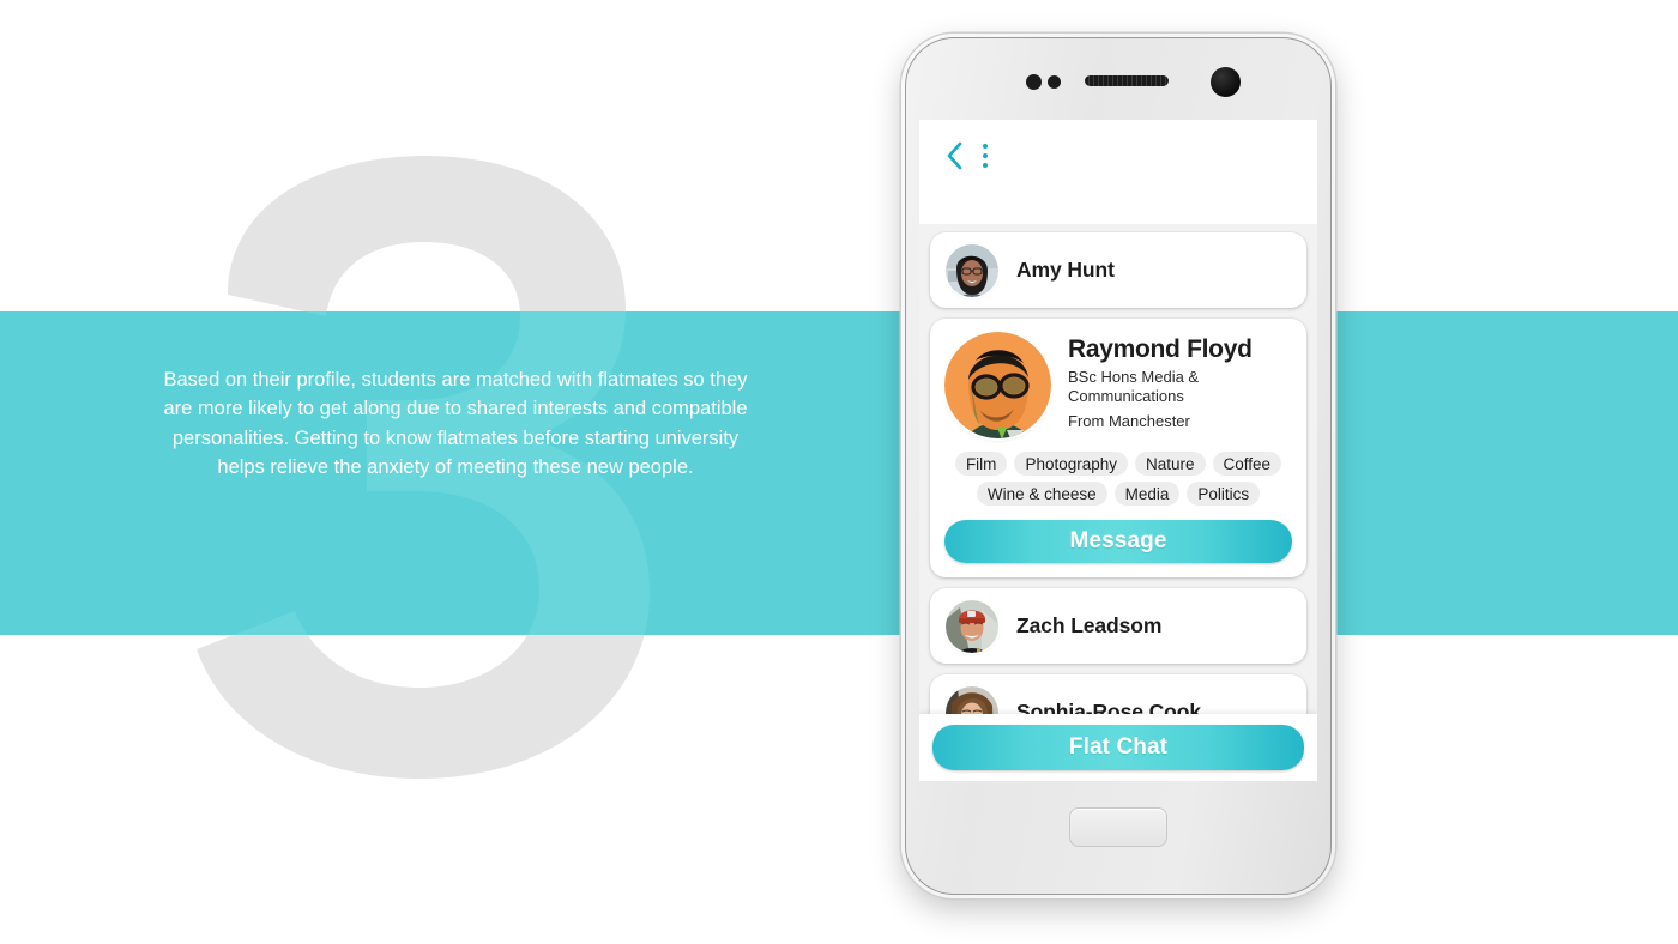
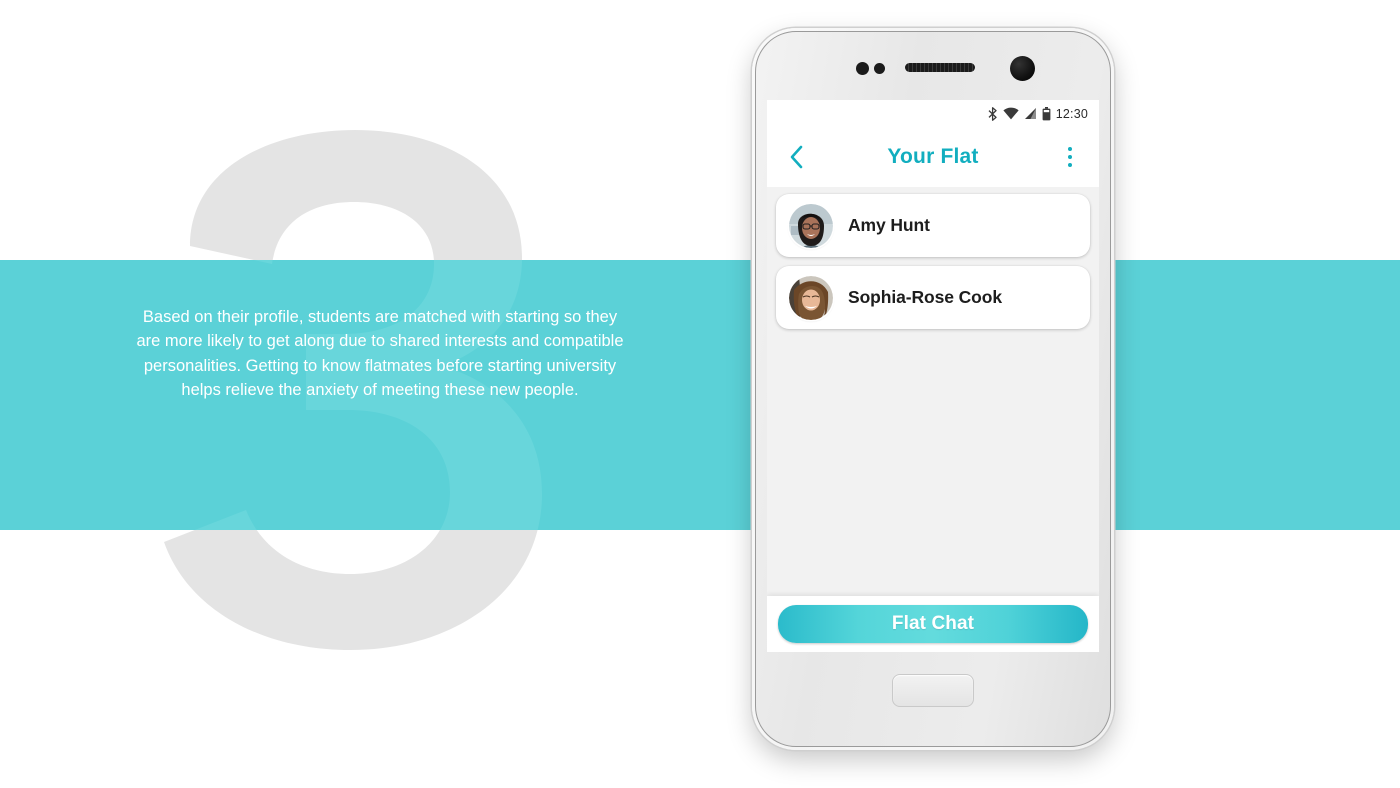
- Based on their profile, students are matched with flatmates so they are more likely to get along due to shared interests and compatible personalities. Getting to know flatmates before starting university helps relieve the anxiety of meeting these new people.
+ Based on their profile, students are matched with starting so they are more likely to get along due to shared interests and compatible personalities. Getting to know flatmates before starting university helps relieve the anxiety of meeting these new people.
+ 12:30
+ Your Flat
  Amy Hunt
- Raymond Floyd
- BSc Hons Media & Communications
- From Manchester
- Film
- Photography
- Nature
- Coffee
- Wine & cheese
- Media
- Politics
- Message
- Zach Leadsom
  Sophia-Rose Cook
  Flat Chat
